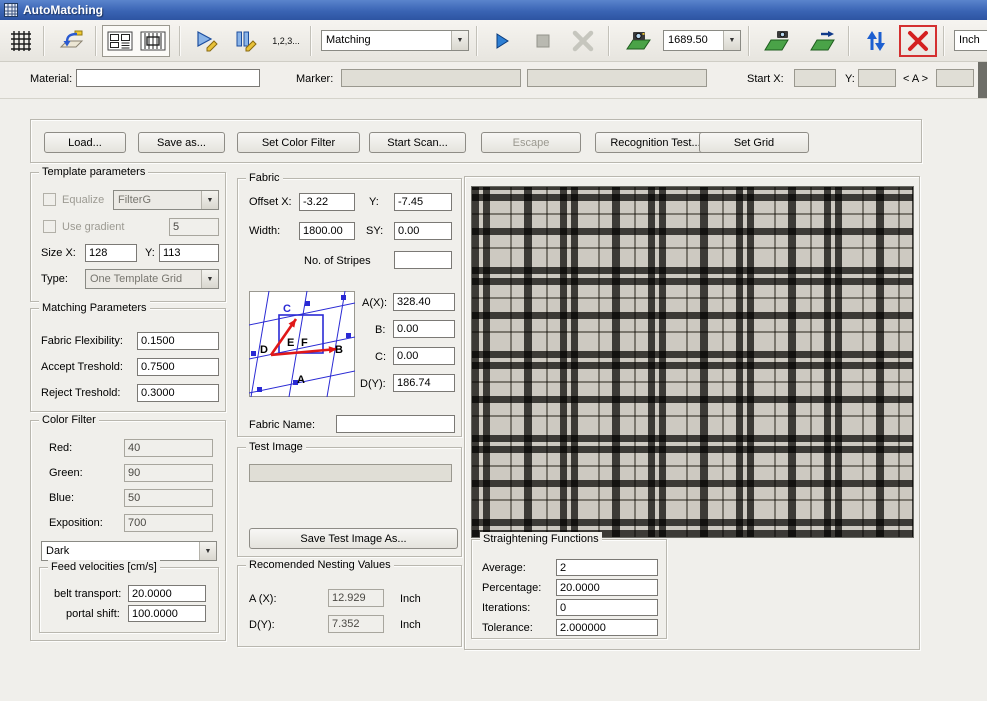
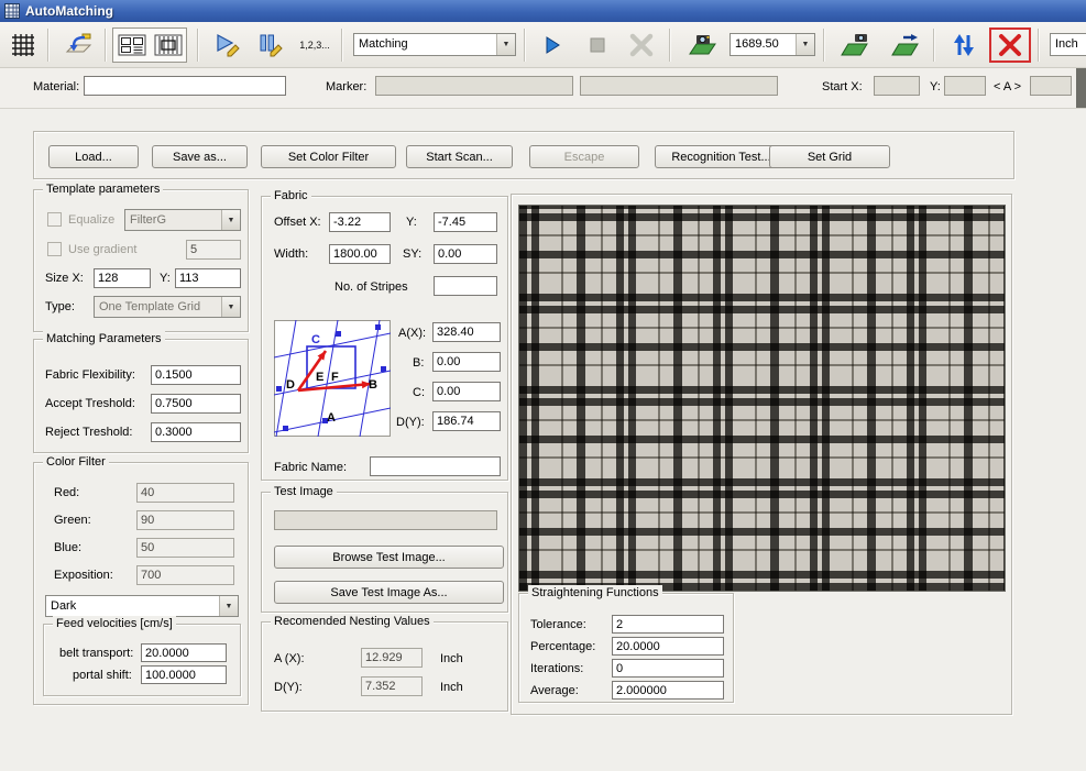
  AutoMatching
  1,2,3...
  Matching
  1689.50
  Inch
  Material:
  Marker:
  Start X:
  Y:
  < A >
  Load...
  Save as...
  Set Color Filter
  Start Scan...
  Escape
  Recognition Test..
  Set Grid
  Template parameters
  Equalize
  FilterG
  Use gradient
  5
  Size X:
  128
  Y:
  113
  Type:
  One Template Grid
  Matching Parameters
  Fabric Flexibility:
  0.1500
  Accept Treshold:
  0.7500
  Reject Treshold:
  0.3000
  Color Filter
  Red:
  40
  Green:
  90
  Blue:
  50
  Exposition:
  700
  Dark
  Feed velocities [cm/s]
  belt transport:
  20.0000
  portal shift:
  100.0000
  Fabric
  Offset X:
  -3.22
  Y:
  -7.45
  Width:
  1800.00
  SY:
  0.00
  No. of Stripes
  C
  D
  E
  F
  B
  A
  A(X):
  328.40
  B:
  0.00
  C:
  0.00
  D(Y):
  186.74
  Fabric Name:
  Test Image
+ Browse Test Image...
  Save Test Image As...
  Recomended Nesting Values
  A (X):
  12.929
  Inch
  D(Y):
  7.352
  Inch
  Straightening Functions
- Average:
+ Tolerance:
  2
  Percentage:
  20.0000
  Iterations:
  0
- Tolerance:
+ Average:
  2.000000
